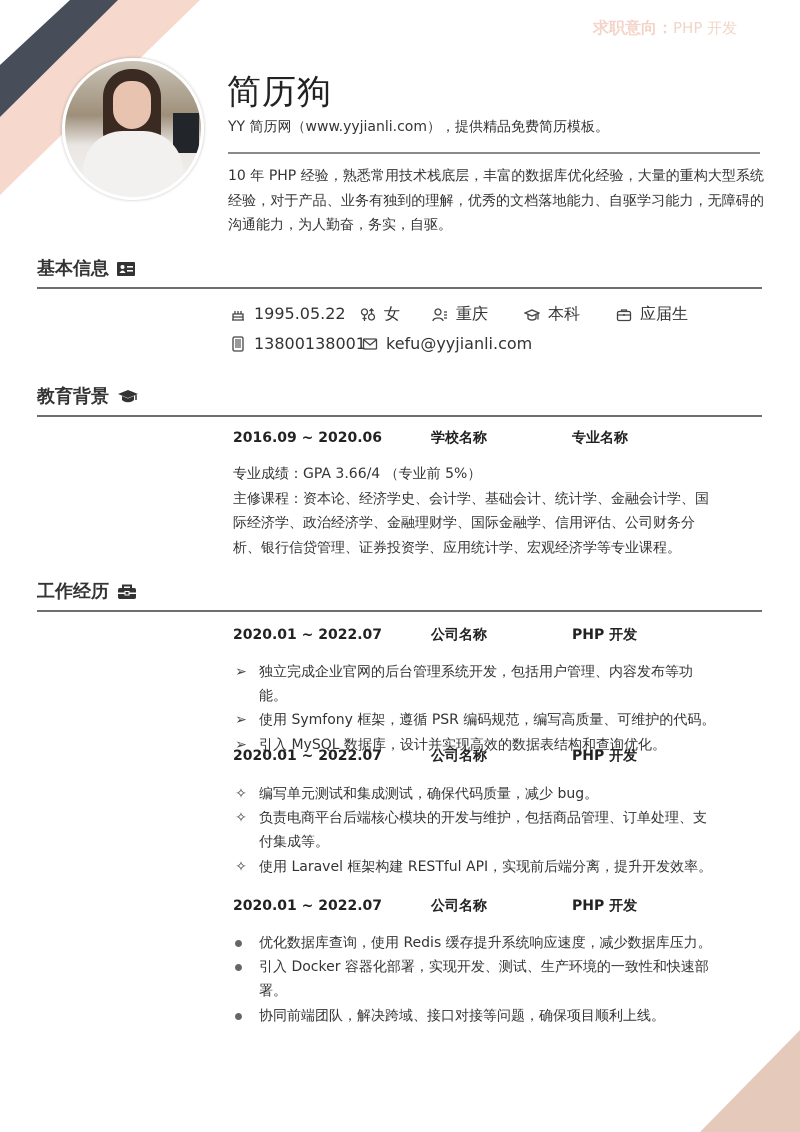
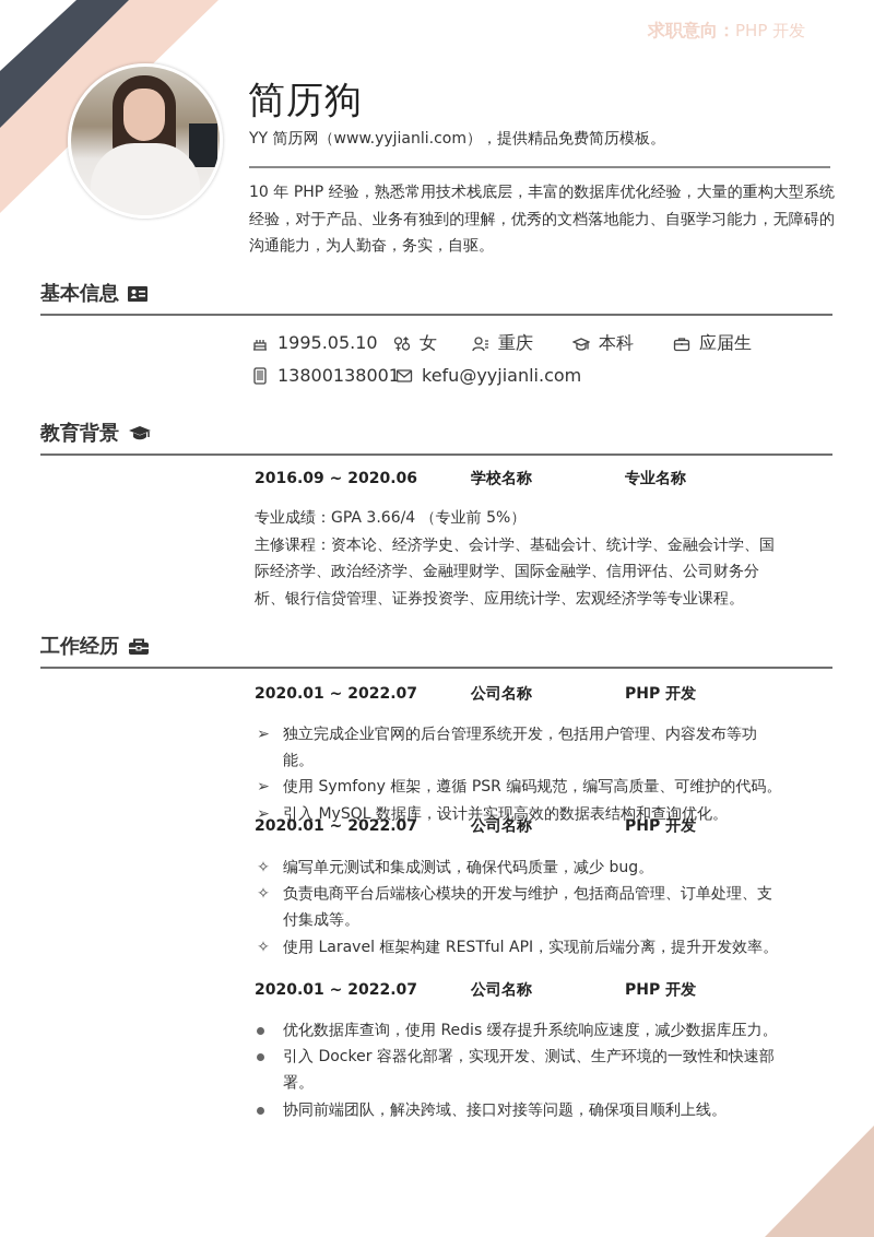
  求职意向：PHP 开发
  简历狗
  YY 简历网（www.yyjianli.com），提供精品免费简历模板。
  10 年 PHP 经验，熟悉常用技术栈底层，丰富的数据库优化经验，大量的重构大型系统经验，对于产品、业务有独到的理解，优秀的文档落地能力、自驱学习能力，无障碍的沟通能力，为人勤奋，务实，自驱。
  基本信息
- 1995.05.22
+ 1995.05.10
  女
  重庆
  本科
  应届生
  13800138001
  kefu@yyjianli.com
  教育背景
  2016.09 ~ 2020.06
  学校名称
  专业名称
  专业成绩：GPA 3.66/4 （专业前 5%）
  主修课程：资本论、经济学史、会计学、基础会计、统计学、金融会计学、国际经济学、政治经济学、金融理财学、国际金融学、信用评估、公司财务分析、银行信贷管理、证券投资学、应用统计学、宏观经济学等专业课程。
  工作经历
  2020.01 ~ 2022.07
  公司名称
  PHP 开发
  ➢
  独立完成企业官网的后台管理系统开发，包括用户管理、内容发布等功能。
  ➢
  使用 Symfony 框架，遵循 PSR 编码规范，编写高质量、可维护的代码。
  ➢
  引入 MySQL 数据库，设计并实现高效的数据表结构和查询优化。
  2020.01 ~ 2022.07
  公司名称
  PHP 开发
  ✧
  编写单元测试和集成测试，确保代码质量，减少 bug。
  ✧
  负责电商平台后端核心模块的开发与维护，包括商品管理、订单处理、支付集成等。
  ✧
  使用 Laravel 框架构建 RESTful API，实现前后端分离，提升开发效率。
  2020.01 ~ 2022.07
  公司名称
  PHP 开发
  优化数据库查询，使用 Redis 缓存提升系统响应速度，减少数据库压力。
  引入 Docker 容器化部署，实现开发、测试、生产环境的一致性和快速部署。
  协同前端团队，解决跨域、接口对接等问题，确保项目顺利上线。
